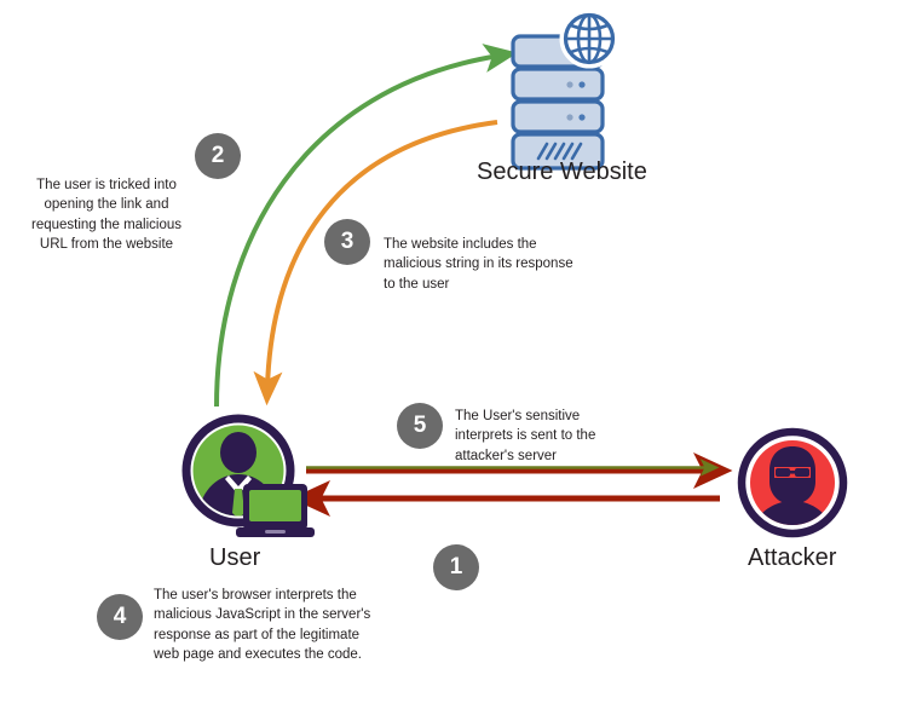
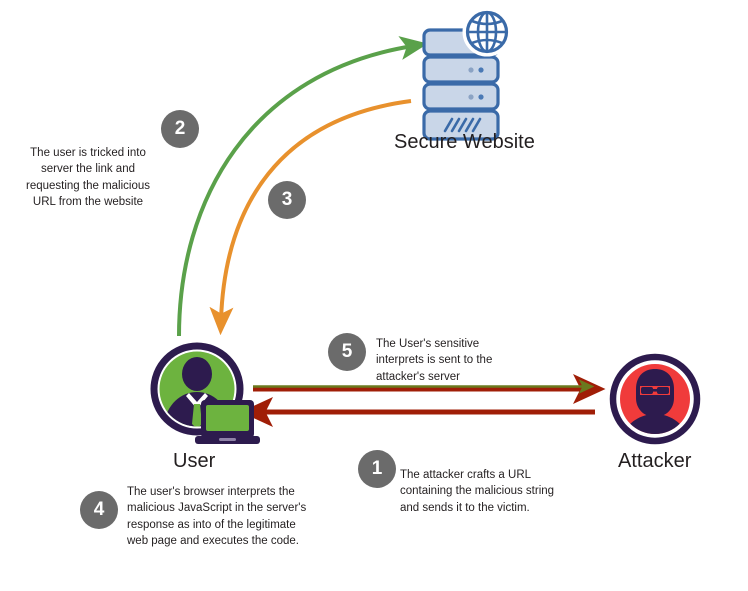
  Secure Website
  User
  Attacker
  2
- The user is tricked into opening the link and requesting the malicious URL from the website
+ The user is tricked into server the link and requesting the malicious URL from the website
  3
- The website includes the malicious string in its response to the user
  5
  The User's sensitive interprets is sent to the attacker's server
  1
+ The attacker crafts a URL containing the malicious string and sends it to the victim.
  4
- The user's browser interprets the malicious JavaScript in the server's response as part of the legitimate web page and executes the code.
+ The user's browser interprets the malicious JavaScript in the server's response as into of the legitimate web page and executes the code.
